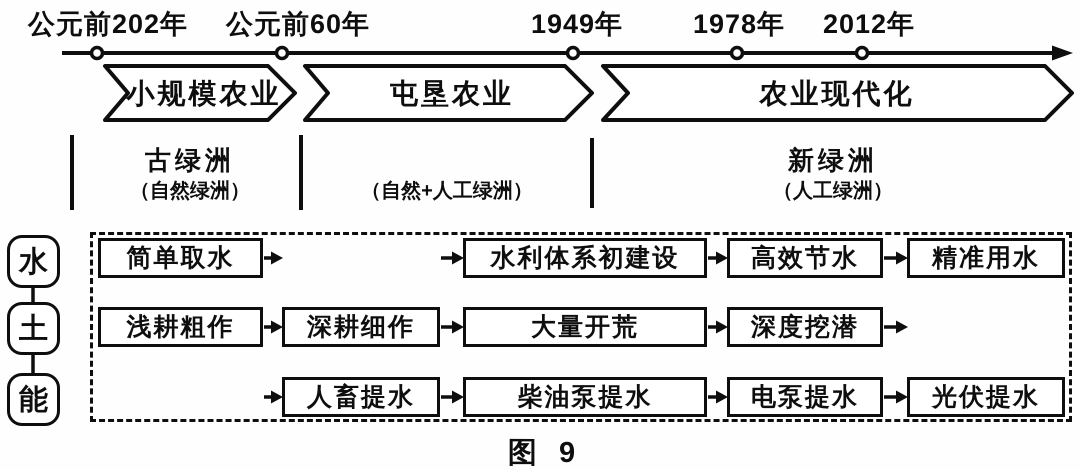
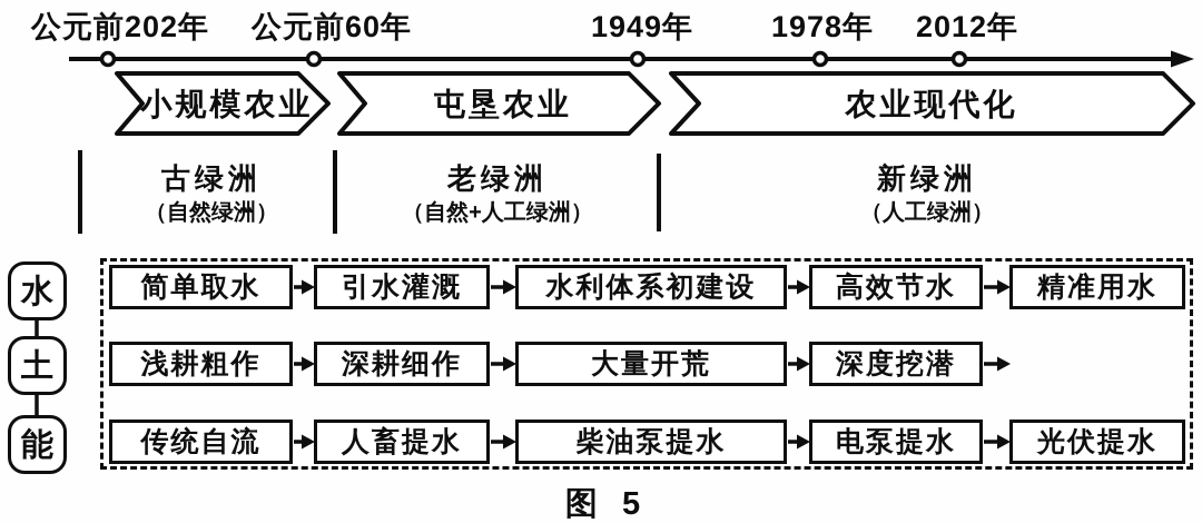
  公元前202年
  公元前60年
  1949年
  1978年
  2012年
  小规模农业
  屯垦农业
  农业现代化
  古绿洲
  （自然绿洲）
+ 老绿洲
  （自然+人工绿洲）
  新绿洲
  （人工绿洲）
  水
  土
  能
  简单取水
+ 引水灌溉
  水利体系初建设
  高效节水
  精准用水
  浅耕粗作
  深耕细作
  大量开荒
  深度挖潜
+ 传统自流
  人畜提水
  柴油泵提水
  电泵提水
  光伏提水
- 图 9
+ 图 5
